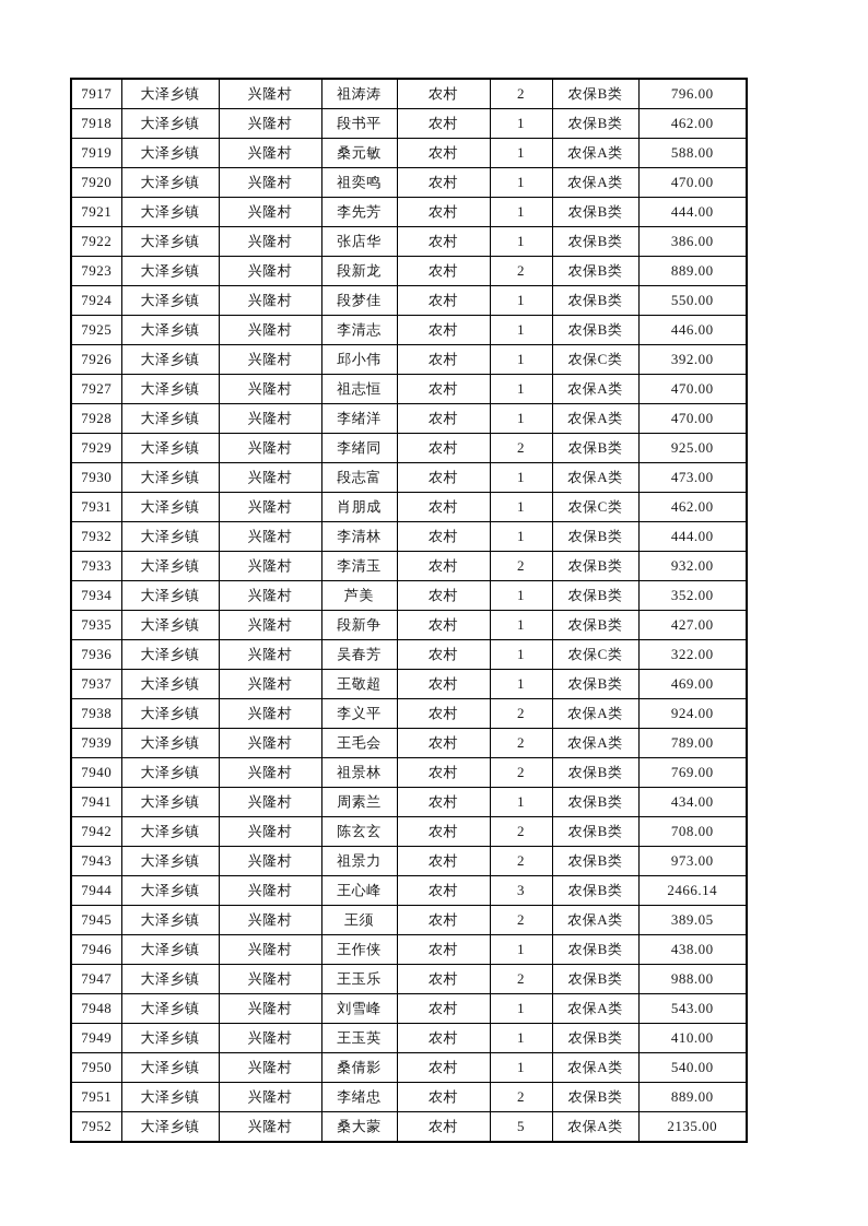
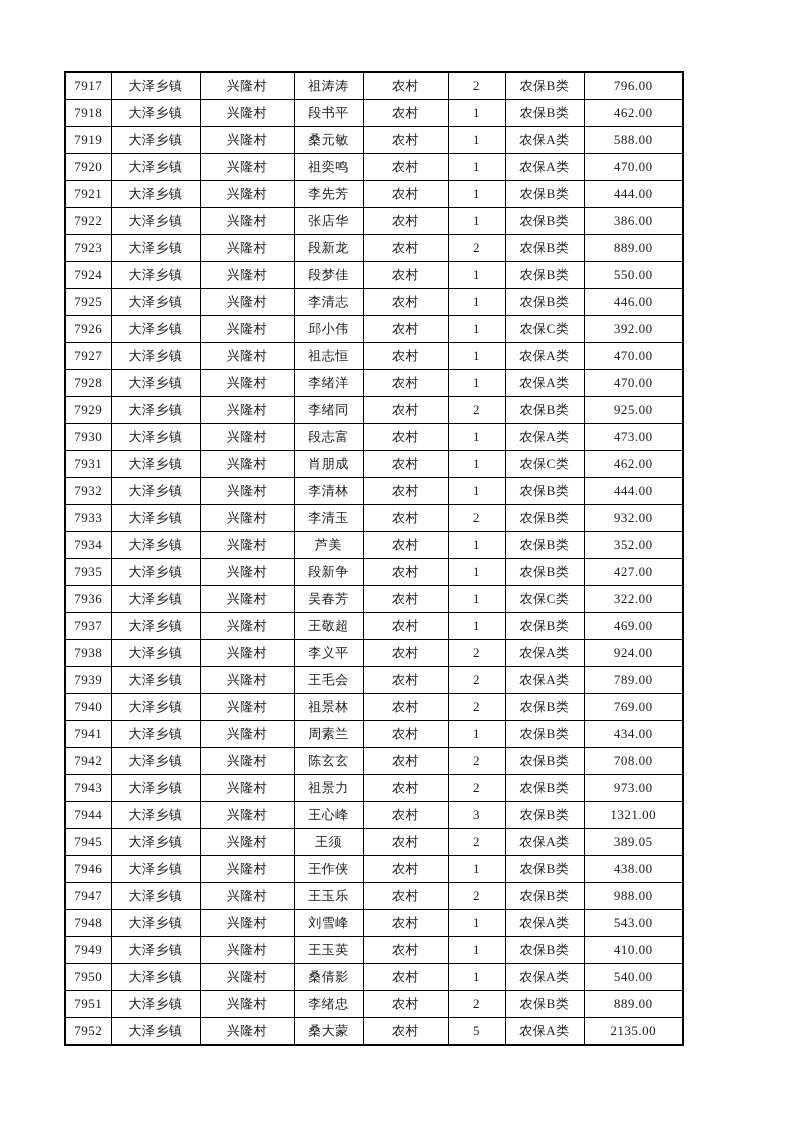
  7917	大泽乡镇	兴隆村	祖涛涛	农村	2	农保B类	796.00
  7918	大泽乡镇	兴隆村	段书平	农村	1	农保B类	462.00
  7919	大泽乡镇	兴隆村	桑元敏	农村	1	农保A类	588.00
  7920	大泽乡镇	兴隆村	祖奕鸣	农村	1	农保A类	470.00
  7921	大泽乡镇	兴隆村	李先芳	农村	1	农保B类	444.00
  7922	大泽乡镇	兴隆村	张店华	农村	1	农保B类	386.00
  7923	大泽乡镇	兴隆村	段新龙	农村	2	农保B类	889.00
  7924	大泽乡镇	兴隆村	段梦佳	农村	1	农保B类	550.00
  7925	大泽乡镇	兴隆村	李清志	农村	1	农保B类	446.00
  7926	大泽乡镇	兴隆村	邱小伟	农村	1	农保C类	392.00
  7927	大泽乡镇	兴隆村	祖志恒	农村	1	农保A类	470.00
  7928	大泽乡镇	兴隆村	李绪洋	农村	1	农保A类	470.00
  7929	大泽乡镇	兴隆村	李绪同	农村	2	农保B类	925.00
  7930	大泽乡镇	兴隆村	段志富	农村	1	农保A类	473.00
  7931	大泽乡镇	兴隆村	肖朋成	农村	1	农保C类	462.00
  7932	大泽乡镇	兴隆村	李清林	农村	1	农保B类	444.00
  7933	大泽乡镇	兴隆村	李清玉	农村	2	农保B类	932.00
  7934	大泽乡镇	兴隆村	芦美	农村	1	农保B类	352.00
  7935	大泽乡镇	兴隆村	段新争	农村	1	农保B类	427.00
  7936	大泽乡镇	兴隆村	吴春芳	农村	1	农保C类	322.00
  7937	大泽乡镇	兴隆村	王敬超	农村	1	农保B类	469.00
  7938	大泽乡镇	兴隆村	李义平	农村	2	农保A类	924.00
  7939	大泽乡镇	兴隆村	王毛会	农村	2	农保A类	789.00
  7940	大泽乡镇	兴隆村	祖景林	农村	2	农保B类	769.00
  7941	大泽乡镇	兴隆村	周素兰	农村	1	农保B类	434.00
  7942	大泽乡镇	兴隆村	陈玄玄	农村	2	农保B类	708.00
  7943	大泽乡镇	兴隆村	祖景力	农村	2	农保B类	973.00
- 7944	大泽乡镇	兴隆村	王心峰	农村	3	农保B类	2466.14
+ 7944	大泽乡镇	兴隆村	王心峰	农村	3	农保B类	1321.00
  7945	大泽乡镇	兴隆村	王须	农村	2	农保A类	389.05
  7946	大泽乡镇	兴隆村	王作侠	农村	1	农保B类	438.00
  7947	大泽乡镇	兴隆村	王玉乐	农村	2	农保B类	988.00
  7948	大泽乡镇	兴隆村	刘雪峰	农村	1	农保A类	543.00
  7949	大泽乡镇	兴隆村	王玉英	农村	1	农保B类	410.00
  7950	大泽乡镇	兴隆村	桑倩影	农村	1	农保A类	540.00
  7951	大泽乡镇	兴隆村	李绪忠	农村	2	农保B类	889.00
  7952	大泽乡镇	兴隆村	桑大蒙	农村	5	农保A类	2135.00
